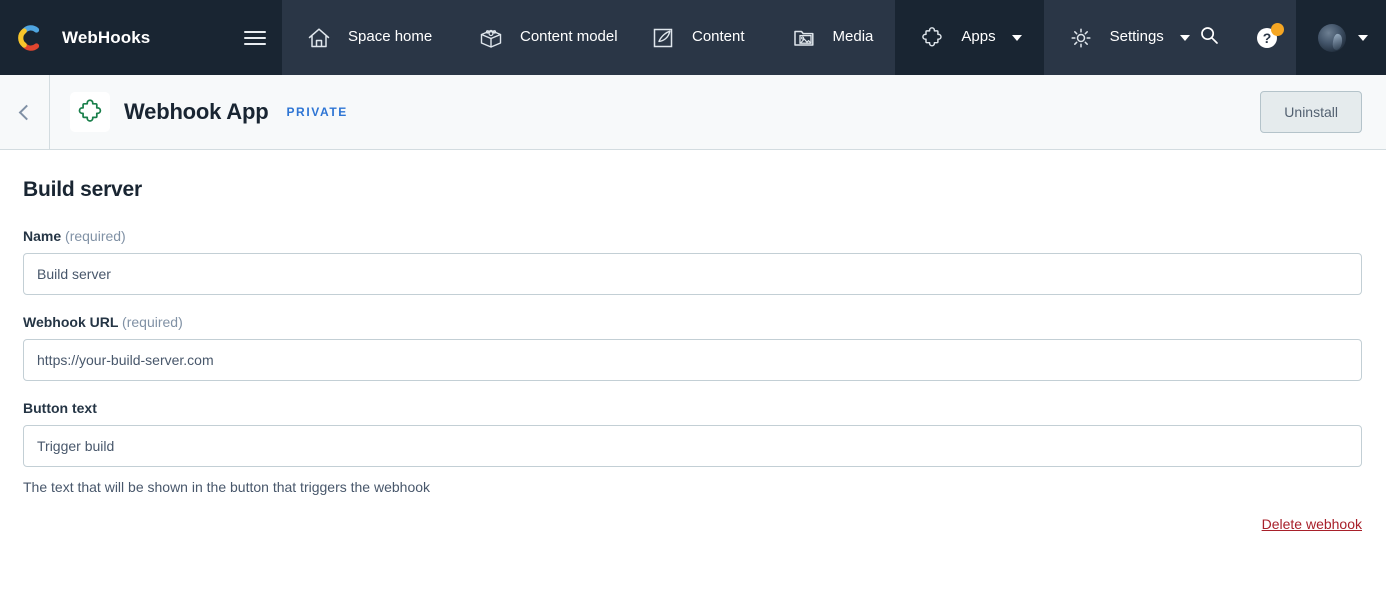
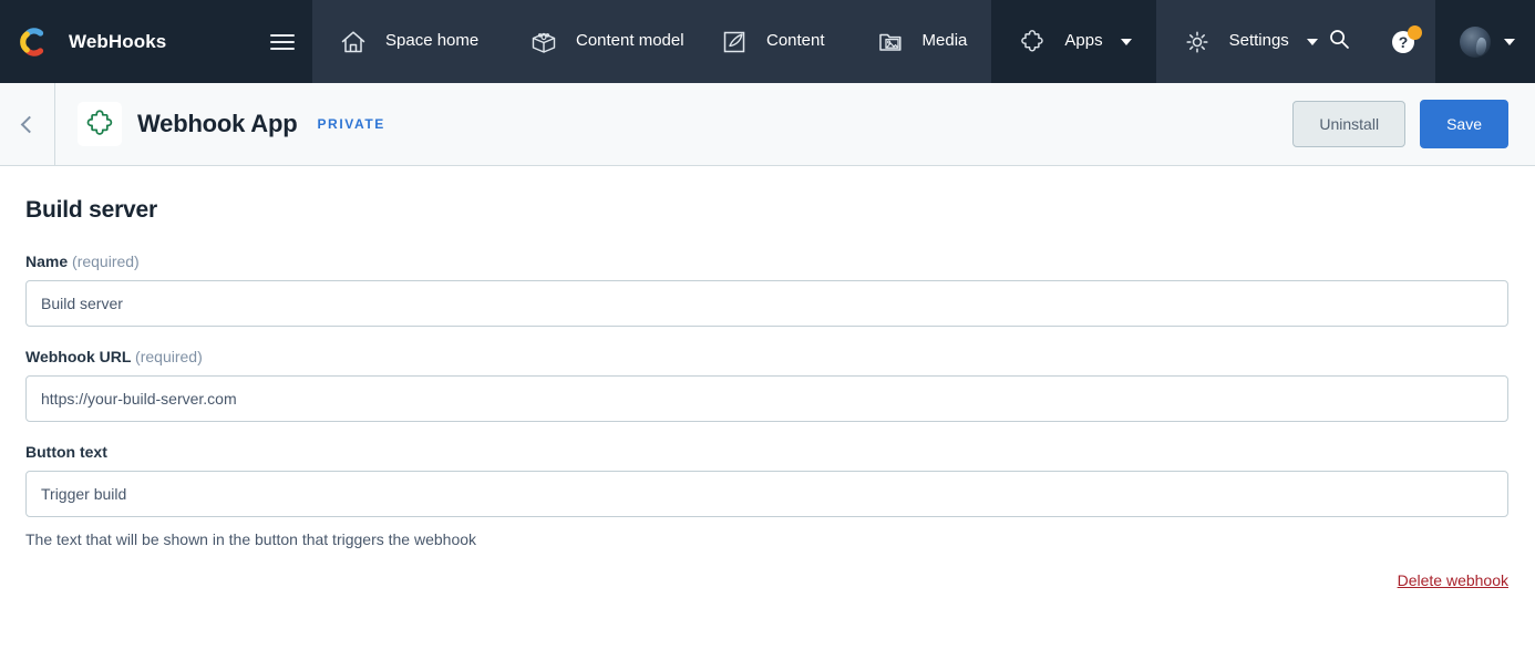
  WebHooks
  Space home
  Content model
  Content
  Media
  Apps
  Settings
  ?
  Webhook App
  PRIVATE
  Uninstall
+ Save
  Build server
  Name (required)
  Build server
  Webhook URL (required)
  https://your-build-server.com
  Button text
  Trigger build
  The text that will be shown in the button that triggers the webhook
  Delete webhook
